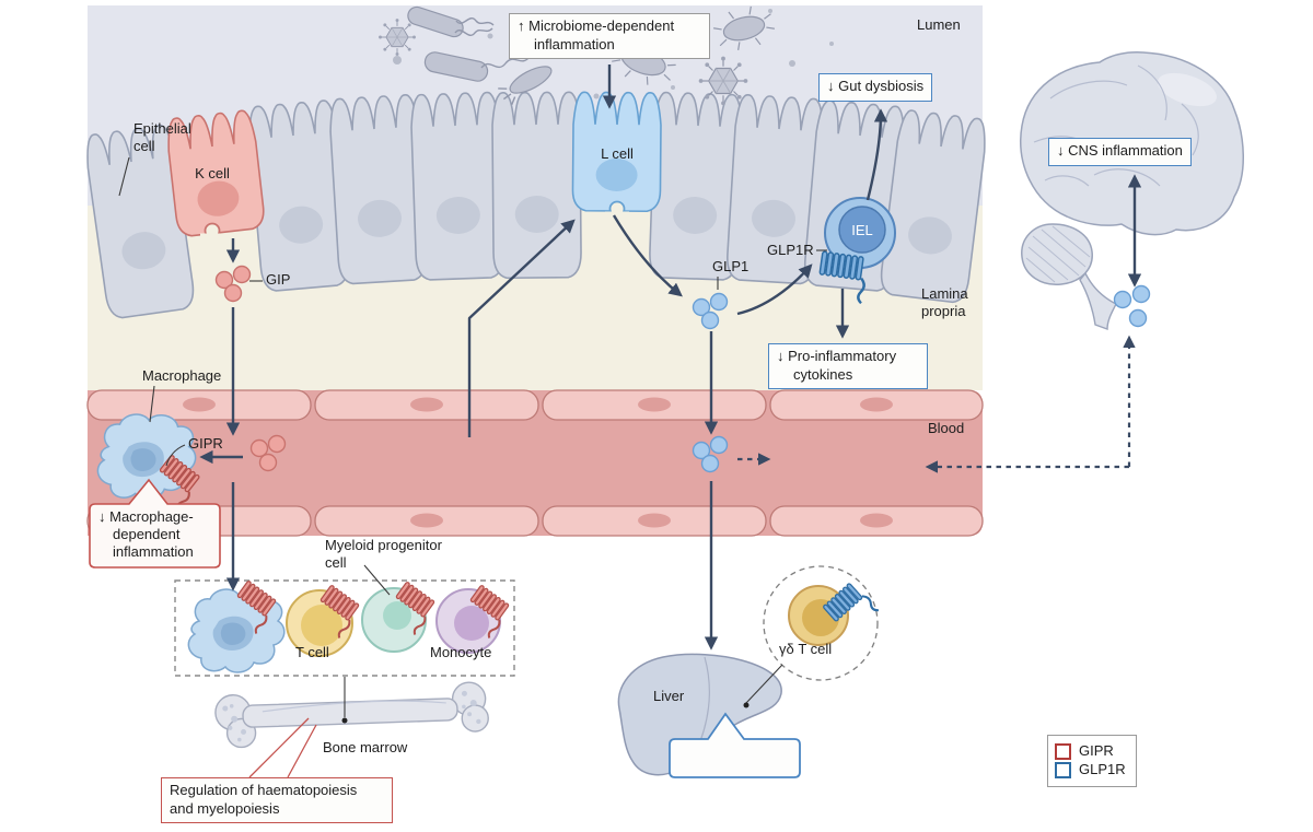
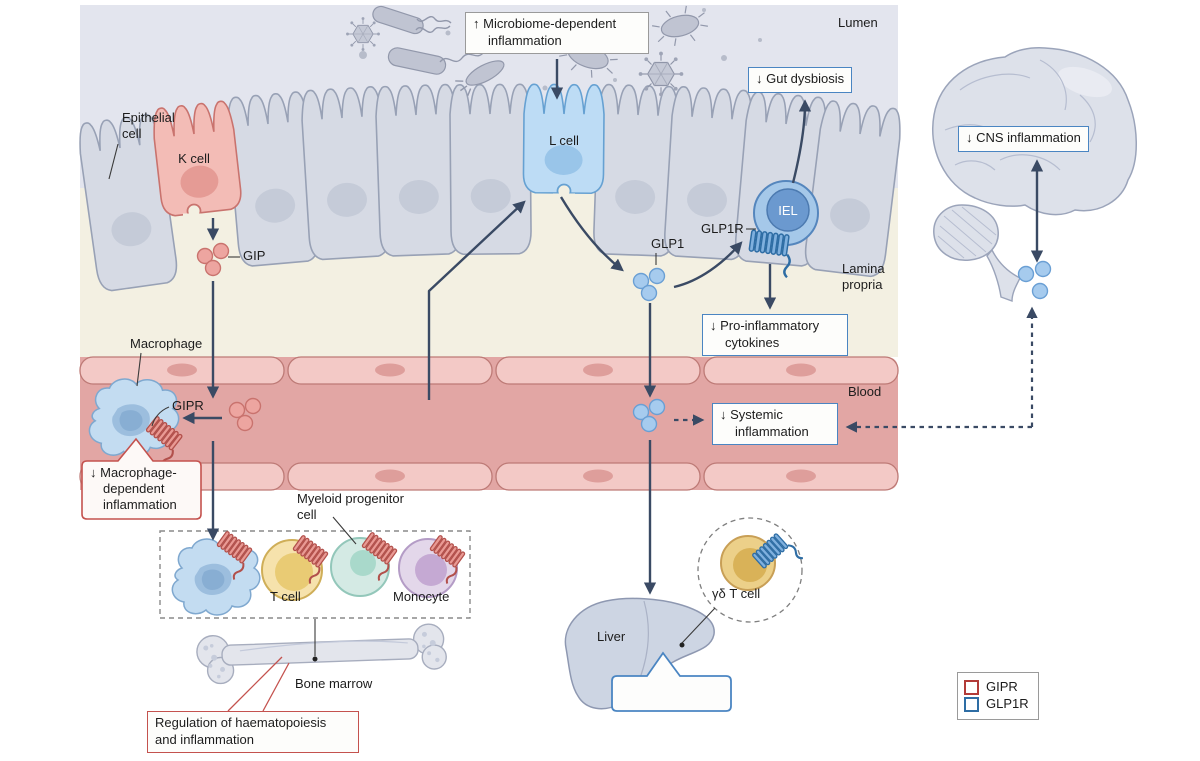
  Lumen
  Lamina propria
  Blood
  Epithelial cell
  K cell
  L cell
  IEL
  Macrophage
  Myeloid progenitor cell
  T cell
  Monocyte
  γδ T cell
  GIP
  GLP1
  GLP1R
  GIPR
  Liver
  Bone marrow
  ↑ Microbiome-dependent inflammation
  ↓ Gut dysbiosis
  ↓ CNS inflammation
  ↓ Pro-inflammatory cytokines
+ ↓ Systemic inflammation
  ↓ Macrophage-dependent inflammation
- Regulation of haematopoiesis and myelopoiesis
+ Regulation of haematopoiesis and inflammation
  GIPR
  GLP1R
